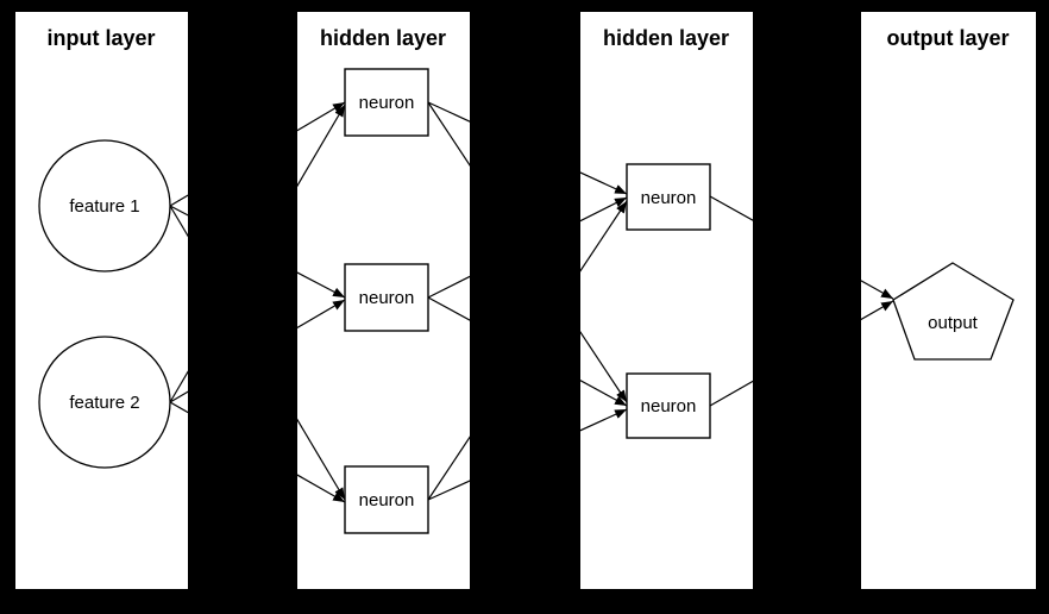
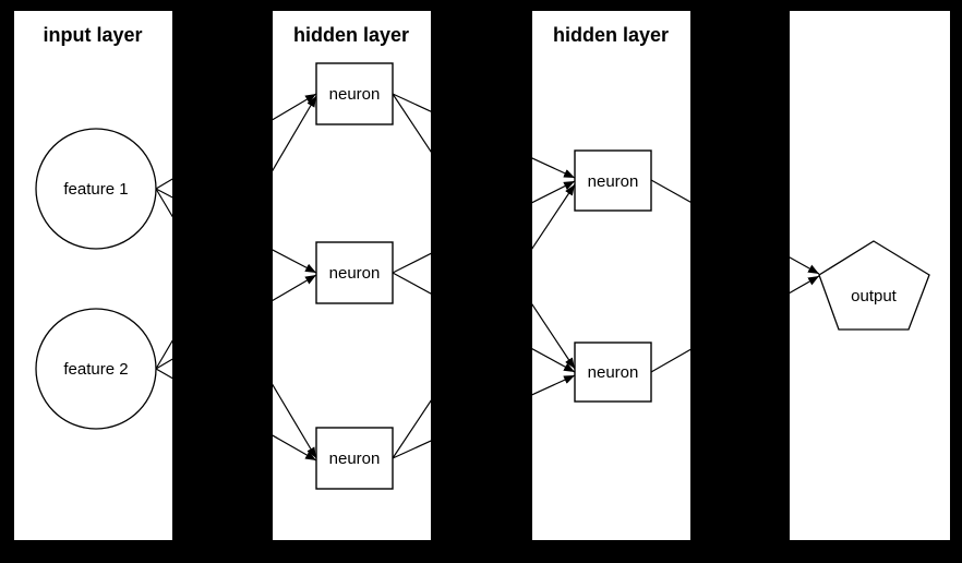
  input layer
  hidden layer
  hidden layer
- output layer
  feature 1
  feature 2
  neuron
  neuron
  neuron
  neuron
  neuron
  output
